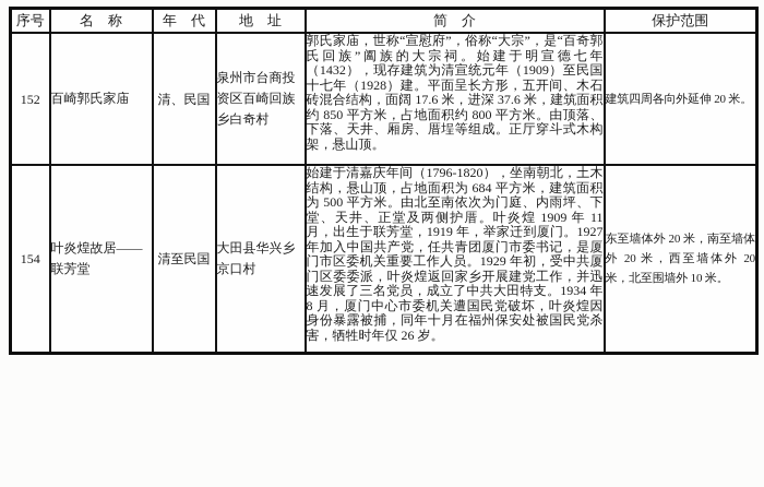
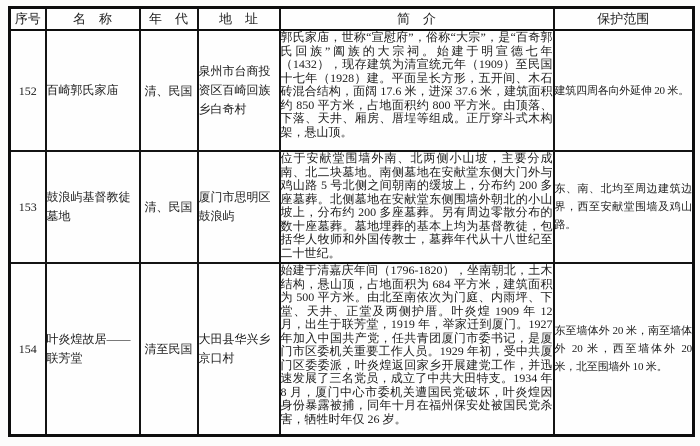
  序号	名 称	年 代	地 址	简 介	保护范围
  152	百崎郭氏家庙	清、民国	泉州市台商投资区百崎回族乡白奇村	郭氏家庙，世称“宣慰府”，俗称“大宗”，是“百奇郭氏回族”阖族的大宗祠。始建于明宣德七年（1432），现存建筑为清宣统元年（1909）至民国十七年（1928）建。平面呈长方形，五开间、木石砖混合结构，面阔 17.6 米，进深 37.6 米，建筑面积约 850 平方米，占地面积约 800 平方米。由顶落、下落、天井、厢房、厝埕等组成。正厅穿斗式木构架，悬山顶。	建筑四周各向外延伸 20 米。
+ 153	鼓浪屿基督教徒墓地	清、民国	厦门市思明区鼓浪屿	位于安献堂围墙外南、北两侧小山坡，主要分成南、北二块墓地。南侧墓地在安献堂东侧大门外与鸡山路 5 号北侧之间朝南的缓坡上，分布约 200 多座墓葬。北侧墓地在安献堂东侧围墙外朝北的小山坡上，分布约 200 多座墓葬。另有周边零散分布的数十座墓葬。墓地埋葬的基本上均为基督教徒，包括华人牧师和外国传教士，墓葬年代从十八世纪至二十世纪。	东、南、北均至周边建筑边界，西至安献堂围墙及鸡山路。
- 154	叶炎煌故居——联芳堂	清至民国	大田县华兴乡京口村	始建于清嘉庆年间（1796-1820），坐南朝北，土木结构，悬山顶，占地面积为 684 平方米，建筑面积为 500 平方米。由北至南依次为门庭、内雨坪、下堂、天井、正堂及两侧护厝。叶炎煌 1909 年 11 月，出生于联芳堂，1919 年，举家迁到厦门。1927 年加入中国共产党，任共青团厦门市委书记，是厦门市区委机关重要工作人员。1929 年初，受中共厦门区委委派，叶炎煌返回家乡开展建党工作，并迅速发展了三名党员，成立了中共大田特支。1934 年 8 月，厦门中心市委机关遭国民党破坏，叶炎煌因身份暴露被捕，同年十月在福州保安处被国民党杀害，牺牲时年仅 26 岁。	东至墙体外 20 米，南至墙体外 20 米，西至墙体外 20 米，北至围墙外 10 米。
+ 154	叶炎煌故居——联芳堂	清至民国	大田县华兴乡京口村	始建于清嘉庆年间（1796-1820），坐南朝北，土木结构，悬山顶，占地面积为 684 平方米，建筑面积为 500 平方米。由北至南依次为门庭、内雨坪、下堂、天井、正堂及两侧护厝。叶炎煌 1909 年 12 月，出生于联芳堂，1919 年，举家迁到厦门。1927 年加入中国共产党，任共青团厦门市委书记，是厦门市区委机关重要工作人员。1929 年初，受中共厦门区委委派，叶炎煌返回家乡开展建党工作，并迅速发展了三名党员，成立了中共大田特支。1934 年 8 月，厦门中心市委机关遭国民党破坏，叶炎煌因身份暴露被捕，同年十月在福州保安处被国民党杀害，牺牲时年仅 26 岁。	东至墙体外 20 米，南至墙体外 20 米，西至墙体外 20 米，北至围墙外 10 米。
